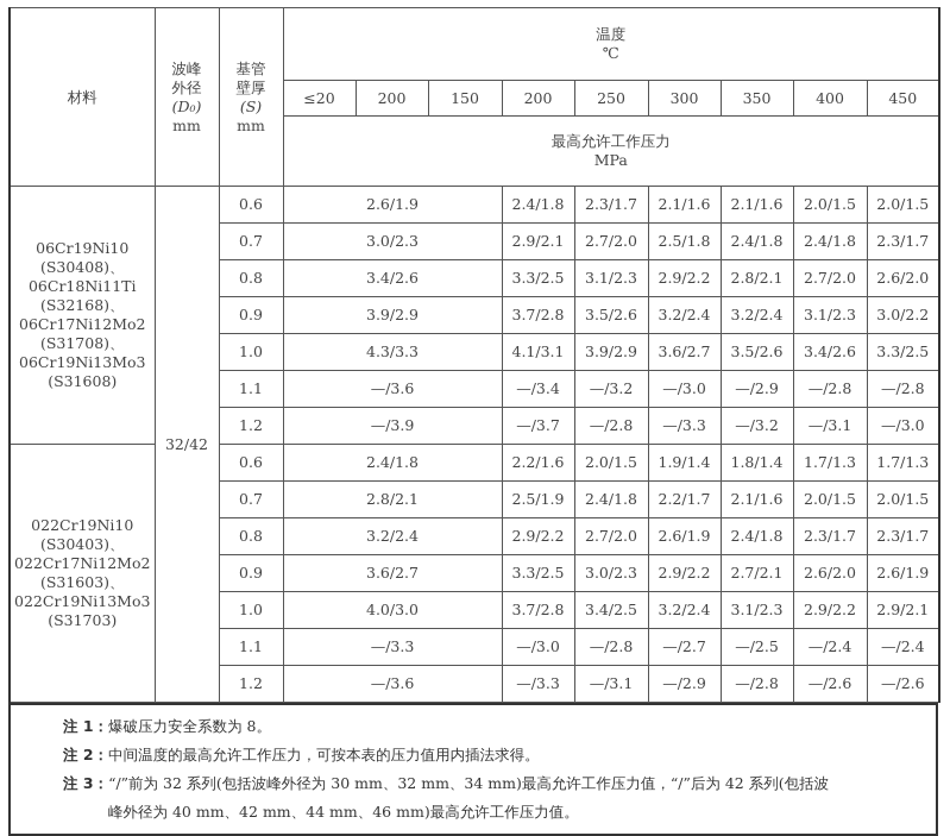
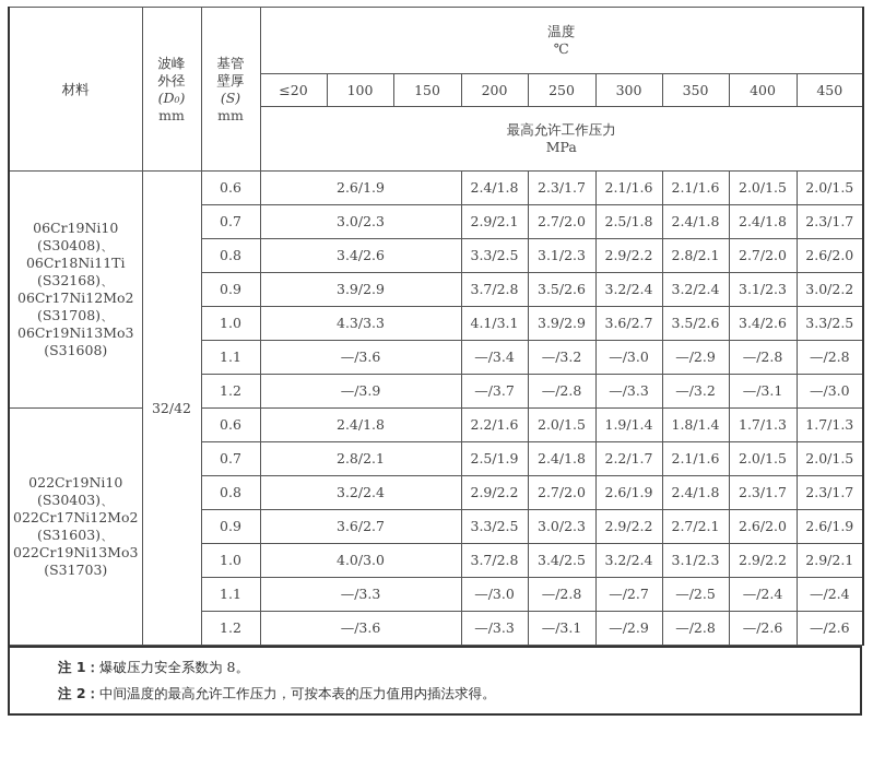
  材料	波峰 外径 (D₀) mm	基管 壁厚 (S) mm	温度 ℃
- ≤20	200	150	200	250	300	350	400	450
+ ≤20	100	150	200	250	300	350	400	450
  最高允许工作压力 MPa
  06Cr19Ni10(S30408)、06Cr18Ni11Ti(S32168)、06Cr17Ni12Mo2(S31708)、06Cr19Ni13Mo3(S31608)	32/42	0.6	2.6/1.9	2.4/1.8	2.3/1.7	2.1/1.6	2.1/1.6	2.0/1.5	2.0/1.5
  0.7	3.0/2.3	2.9/2.1	2.7/2.0	2.5/1.8	2.4/1.8	2.4/1.8	2.3/1.7
  0.8	3.4/2.6	3.3/2.5	3.1/2.3	2.9/2.2	2.8/2.1	2.7/2.0	2.6/2.0
  0.9	3.9/2.9	3.7/2.8	3.5/2.6	3.2/2.4	3.2/2.4	3.1/2.3	3.0/2.2
  1.0	4.3/3.3	4.1/3.1	3.9/2.9	3.6/2.7	3.5/2.6	3.4/2.6	3.3/2.5
  1.1	—/3.6	—/3.4	—/3.2	—/3.0	—/2.9	—/2.8	—/2.8
  1.2	—/3.9	—/3.7	—/2.8	—/3.3	—/3.2	—/3.1	—/3.0
  022Cr19Ni10(S30403)、022Cr17Ni12Mo2(S31603)、022Cr19Ni13Mo3(S31703)	0.6	2.4/1.8	2.2/1.6	2.0/1.5	1.9/1.4	1.8/1.4	1.7/1.3	1.7/1.3
  0.7	2.8/2.1	2.5/1.9	2.4/1.8	2.2/1.7	2.1/1.6	2.0/1.5	2.0/1.5
  0.8	3.2/2.4	2.9/2.2	2.7/2.0	2.6/1.9	2.4/1.8	2.3/1.7	2.3/1.7
  0.9	3.6/2.7	3.3/2.5	3.0/2.3	2.9/2.2	2.7/2.1	2.6/2.0	2.6/1.9
  1.0	4.0/3.0	3.7/2.8	3.4/2.5	3.2/2.4	3.1/2.3	2.9/2.2	2.9/2.1
  1.1	—/3.3	—/3.0	—/2.8	—/2.7	—/2.5	—/2.4	—/2.4
  1.2	—/3.6	—/3.3	—/3.1	—/2.9	—/2.8	—/2.6	—/2.6
  注 1：爆破压力安全系数为 8。
  注 2：中间温度的最高允许工作压力，可按本表的压力值用内插法求得。
- 注 3：“/”前为 32 系列(包括波峰外径为 30 mm、32 mm、34 mm)最高允许工作压力值，“/”后为 42 系列(包括波
- 峰外径为 40 mm、42 mm、44 mm、46 mm)最高允许工作压力值。
